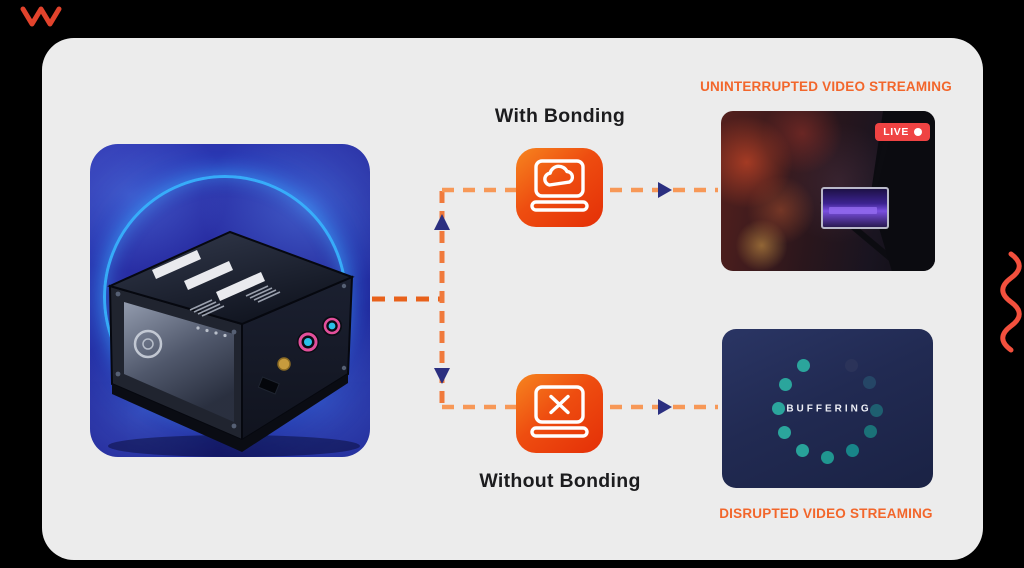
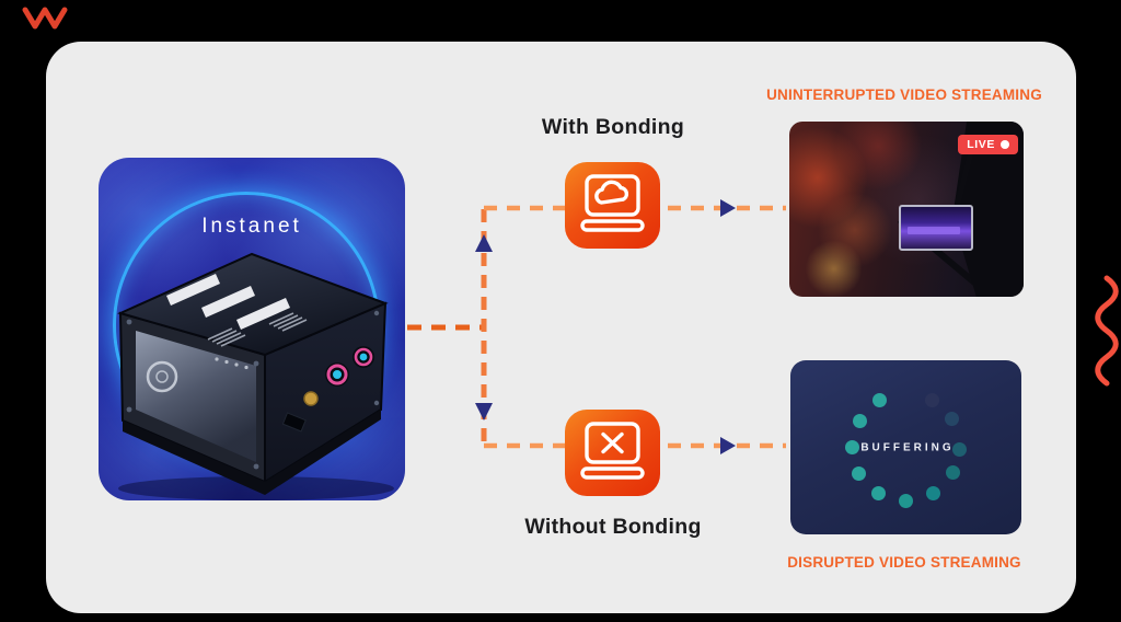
+ Instanet
  With Bonding
  Without Bonding
  UNINTERRUPTED VIDEO STREAMING
  DISRUPTED VIDEO STREAMING
  LIVE
  BUFFERING
